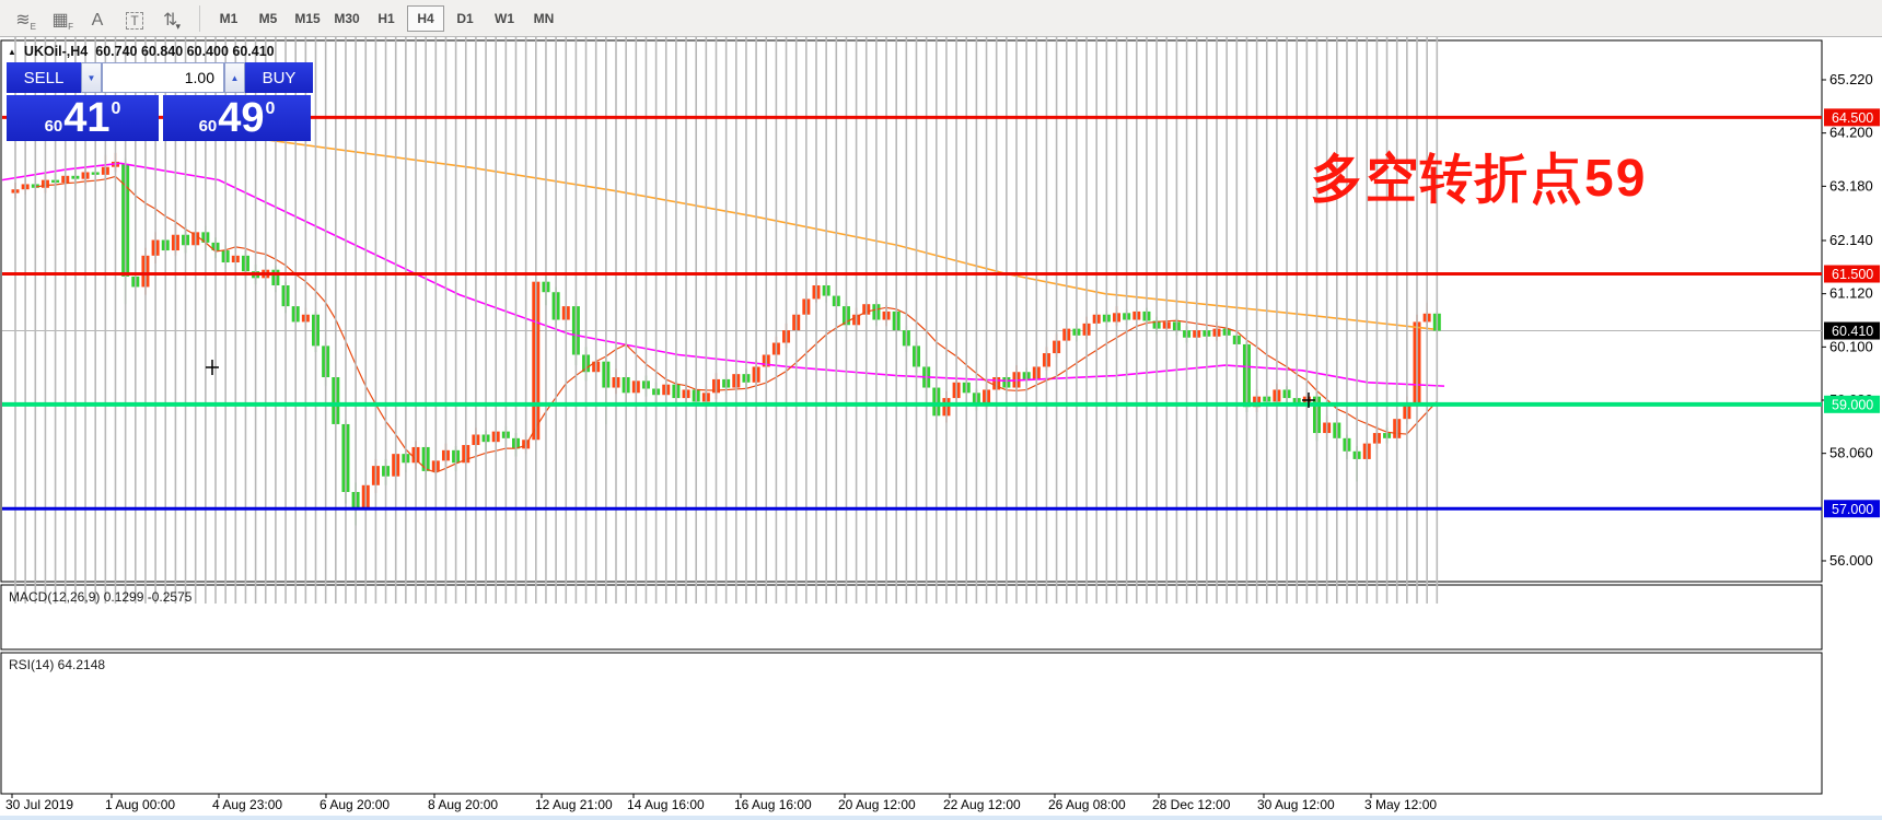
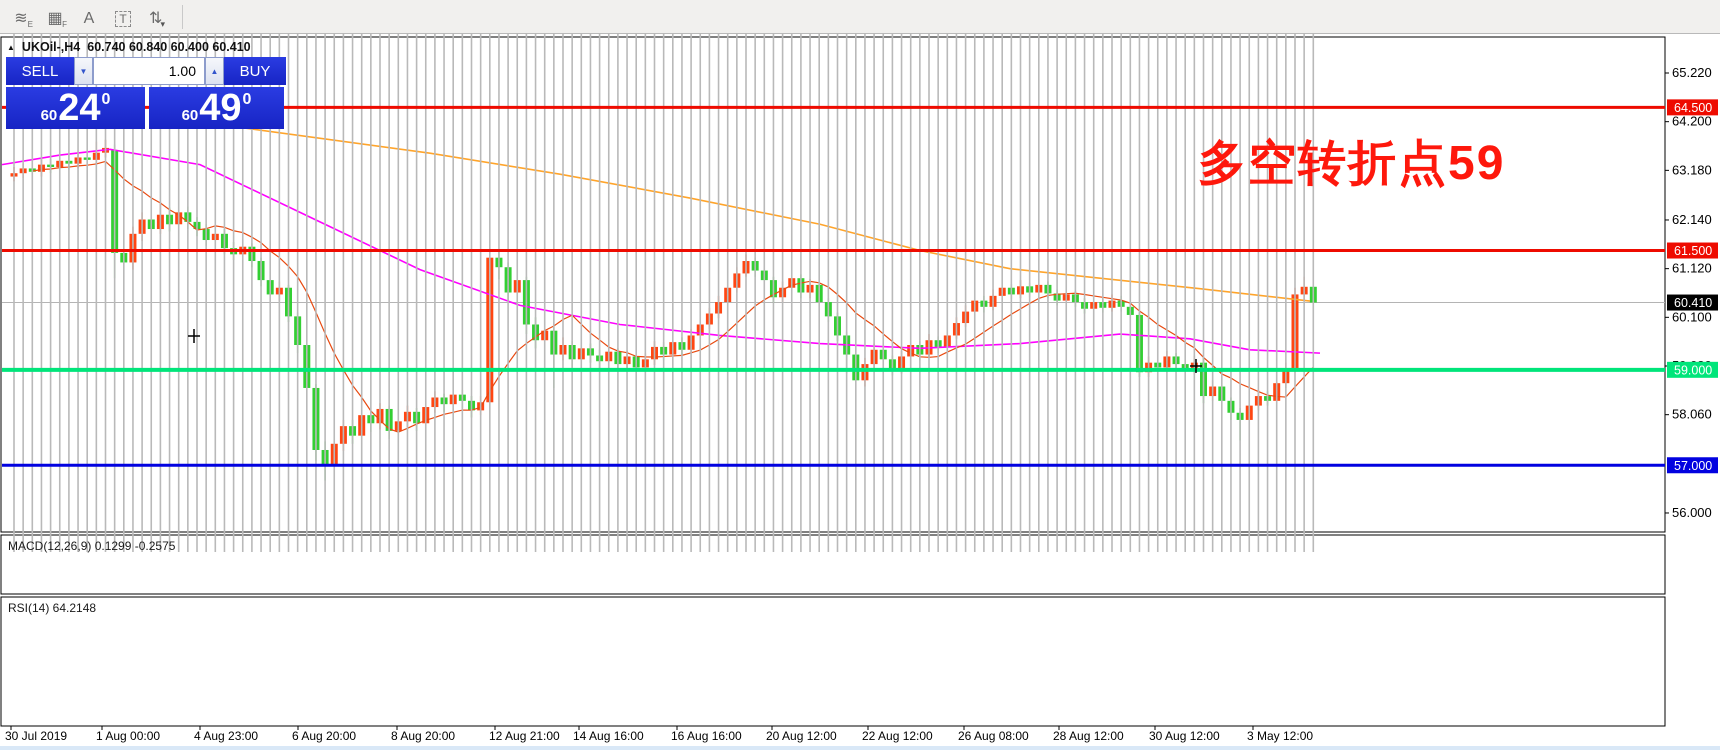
  65.220
  64.200
  63.180
  62.140
  61.120
  60.100
  58.060
  56.000
  64.500
  61.500
  59.000
  57.000
  60.410
  30 Jul 2019
  1 Aug 00:00
  4 Aug 23:00
  6 Aug 20:00
  8 Aug 20:00
  12 Aug 21:00
  14 Aug 16:00
  16 Aug 16:00
  20 Aug 12:00
  22 Aug 12:00
  26 Aug 08:00
- 28 Dec 12:00
+ 28 Aug 12:00
  30 Aug 12:00
  3 May 12:00
  ≋
  E
  ▦
  F
  A
  T
  ⇅
  ▾
- M1
- M5
- M15
- M30
- H1
- H4
- D1
- W1
- MN
  ▲
  UKOil-,H4
  60.740 60.840 60.400 60.410
  SELL
  ▼
  1.00
  ▲
  BUY
  60
- 41
+ 24
  0
  60
  49
  0
  多空转折点59
  MACD(12,26,9) 0.1299 -0.2575
  RSI(14) 64.2148
